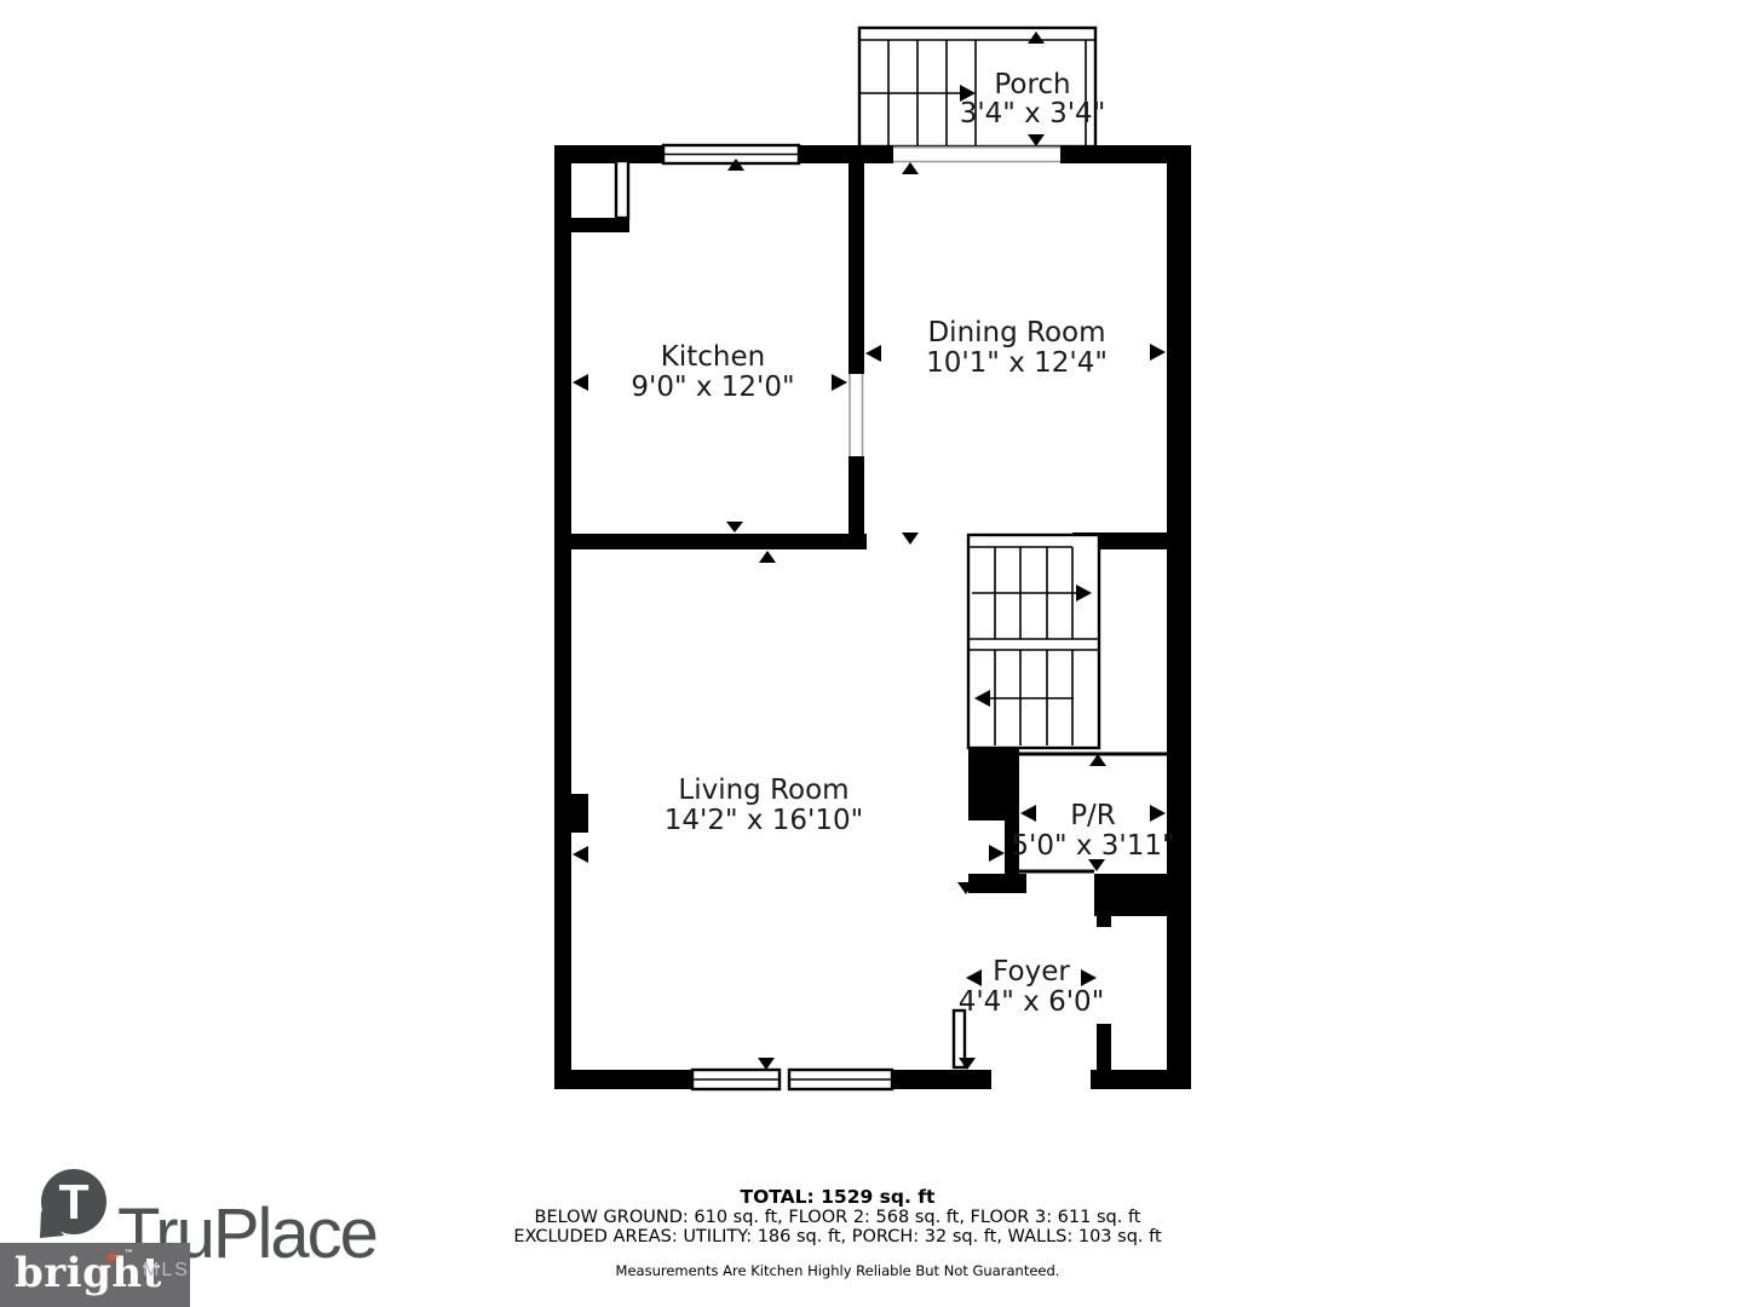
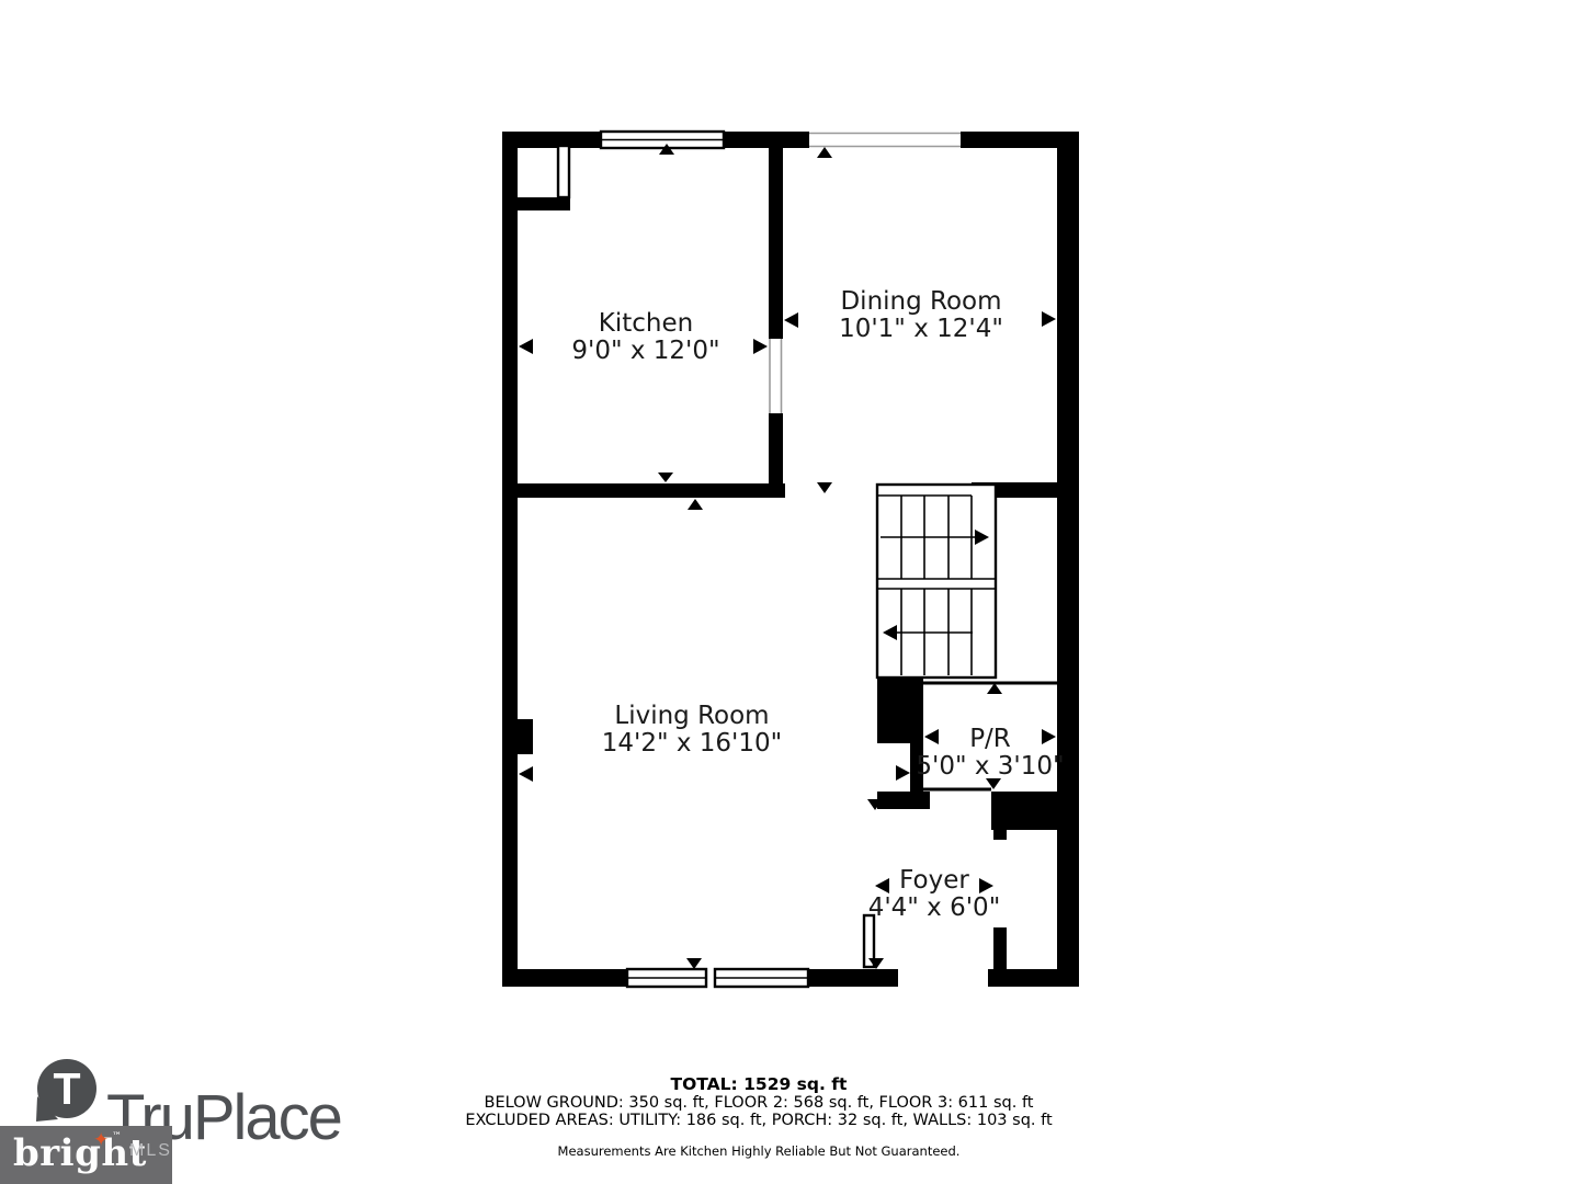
- Porch
- 3'4" x 3'4"
  Kitchen
  9'0" x 12'0"
  Dining Room
  10'1" x 12'4"
  Living Room
  14'2" x 16'10"
  P/R
- 5'0" x 3'11"
+ 5'0" x 3'10"
  Foyer
  4'4" x 6'0"
  T
  TOTAL: 1529 sq. ft
- BELOW GROUND: 610 sq. ft, FLOOR 2: 568 sq. ft, FLOOR 3: 611 sq. ft
+ BELOW GROUND: 350 sq. ft, FLOOR 2: 568 sq. ft, FLOOR 3: 611 sq. ft
  EXCLUDED AREAS: UTILITY: 186 sq. ft, PORCH: 32 sq. ft, WALLS: 103 sq. ft
  Measurements Are Kitchen Highly Reliable But Not Guaranteed.
  TruPlace
  bright
  ✦
  ™
  MLS
